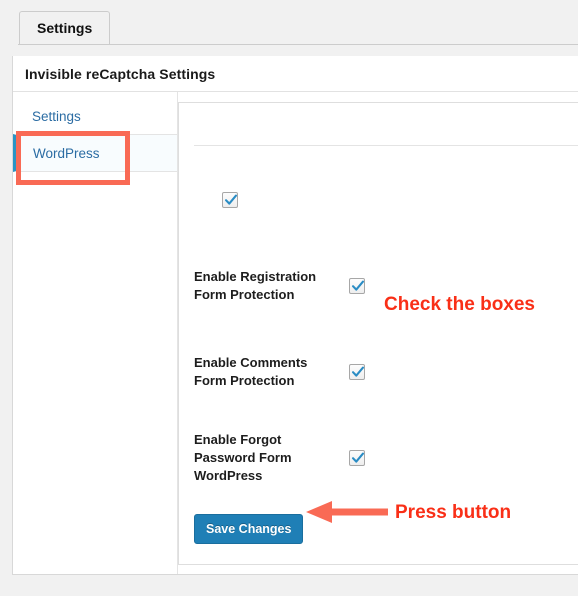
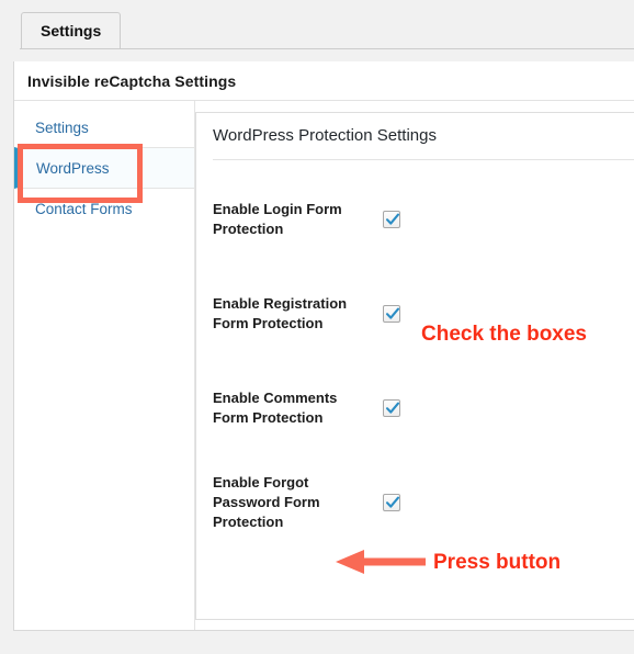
  Settings
  Invisible reCaptcha Settings
  Settings
  WordPress
+ Contact Forms
+ WordPress Protection Settings
+ Enable Login Form Protection
  Enable Registration Form Protection
  Enable Comments Form Protection
- Enable Forgot Password Form WordPress
+ Enable Forgot Password Form Protection
- Save Changes
  Check the boxes
  Press button
